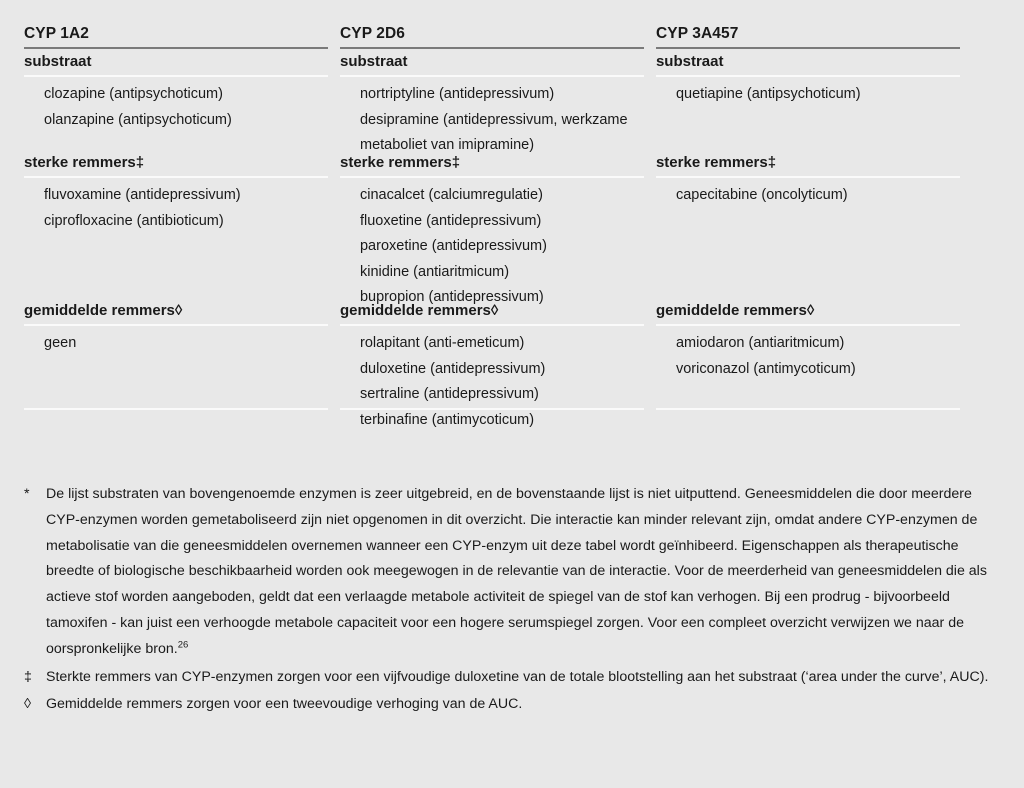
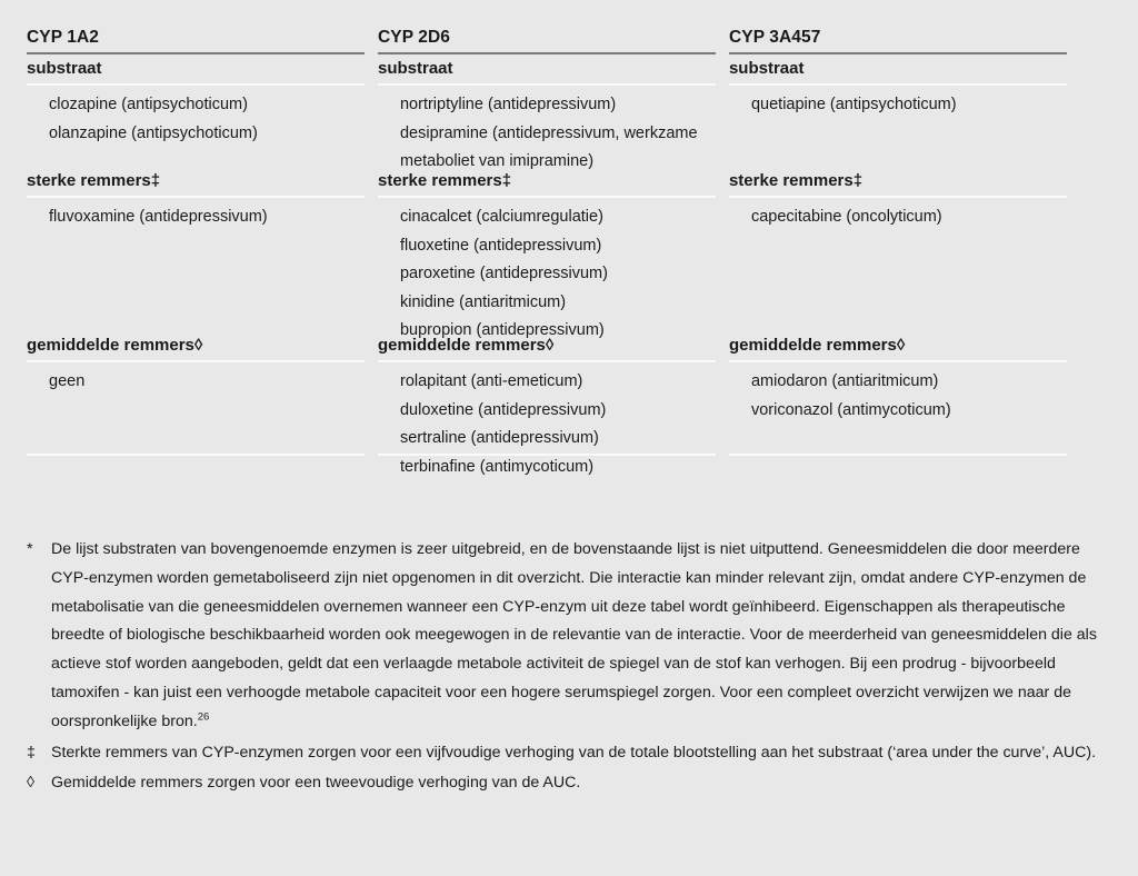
  CYP 1A2
  substraat
  clozapine (antipsychoticum)
  olanzapine (antipsychoticum)
  sterke remmers‡
  fluvoxamine (antidepressivum)
- ciprofloxacine (antibioticum)
  gemiddelde remmers◊
  geen
  CYP 2D6
  substraat
  nortriptyline (antidepressivum)
  desipramine (antidepressivum, werkzame metaboliet van imipramine)
  sterke remmers‡
  cinacalcet (calciumregulatie)
  fluoxetine (antidepressivum)
  paroxetine (antidepressivum)
  kinidine (antiaritmicum)
  bupropion (antidepressivum)
  gemiddelde remmers◊
  rolapitant (anti-emeticum)
  duloxetine (antidepressivum)
  sertraline (antidepressivum)
  terbinafine (antimycoticum)
  CYP 3A457
  substraat
  quetiapine (antipsychoticum)
  sterke remmers‡
  capecitabine (oncolyticum)
  gemiddelde remmers◊
  amiodaron (antiaritmicum)
  voriconazol (antimycoticum)
  *
  De lijst substraten van bovengenoemde enzymen is zeer uitgebreid, en de bovenstaande lijst is niet uitputtend. Geneesmiddelen die door meerdere CYP-enzymen worden gemetaboliseerd zijn niet opgenomen in dit overzicht. Die interactie kan minder relevant zijn, omdat andere CYP-enzymen de metabolisatie van die geneesmiddelen overnemen wanneer een CYP-enzym uit deze tabel wordt geïnhibeerd. Eigenschappen als therapeutische breedte of biologische beschikbaarheid worden ook meegewogen in de relevantie van de interactie. Voor de meerderheid van geneesmiddelen die als actieve stof worden aangeboden, geldt dat een verlaagde metabole activiteit de spiegel van de stof kan verhogen. Bij een prodrug - bijvoorbeeld tamoxifen - kan juist een verhoogde metabole capaciteit voor een hogere serumspiegel zorgen. Voor een compleet overzicht verwijzen we naar de oorspronkelijke bron.26
  ‡
- Sterkte remmers van CYP-enzymen zorgen voor een vijfvoudige duloxetine van de totale blootstelling aan het substraat (‘area under the curve’, AUC).
+ Sterkte remmers van CYP-enzymen zorgen voor een vijfvoudige verhoging van de totale blootstelling aan het substraat (‘area under the curve’, AUC).
  ◊
  Gemiddelde remmers zorgen voor een tweevoudige verhoging van de AUC.
